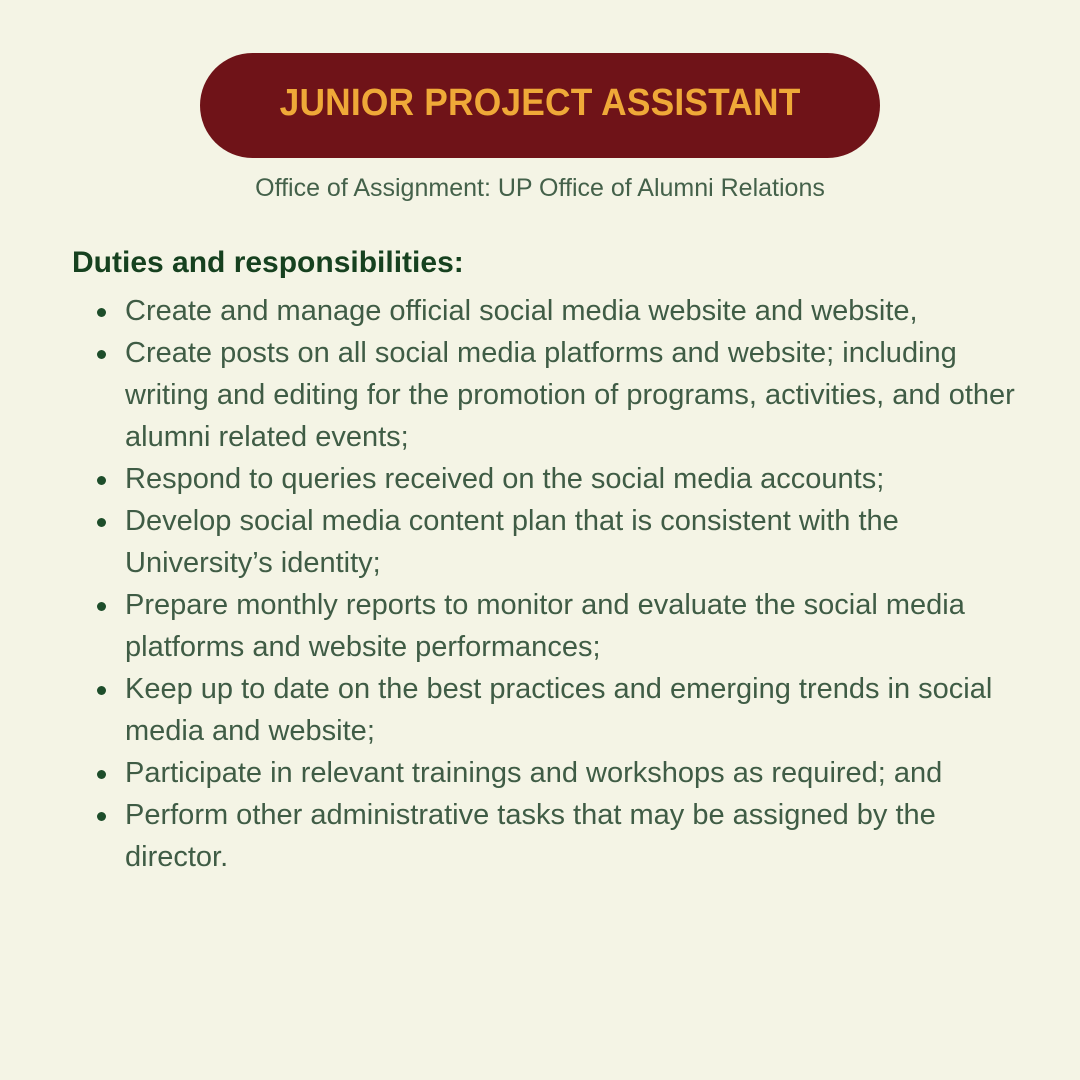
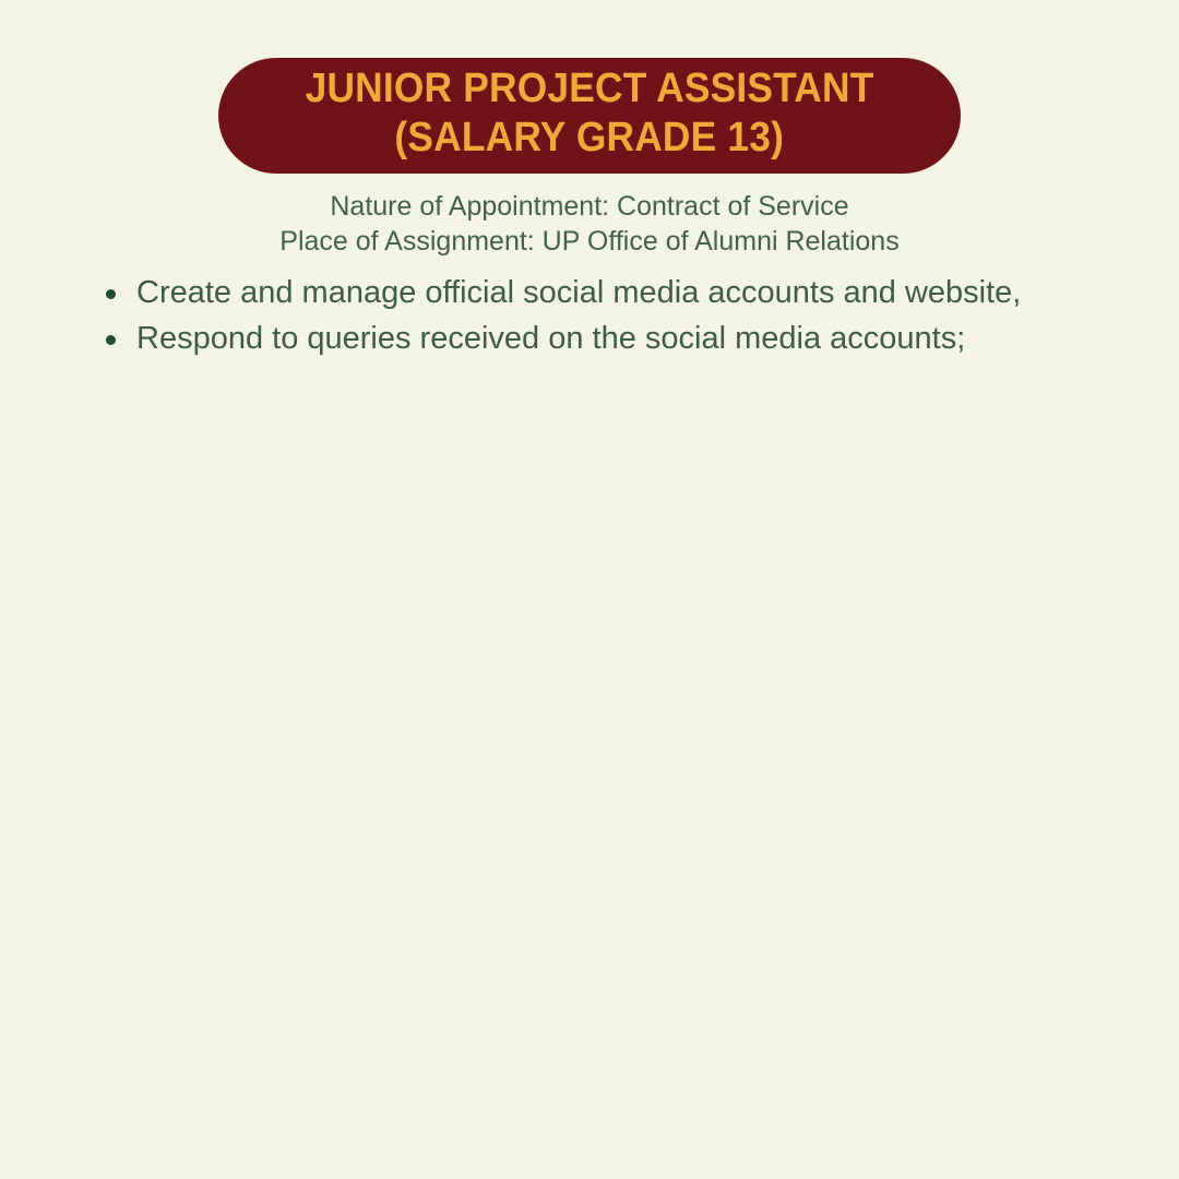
  JUNIOR PROJECT ASSISTANT
+ (SALARY GRADE 13)
+ Nature of Appointment: Contract of Service
- Office of Assignment: UP Office of Alumni Relations
+ Place of Assignment: UP Office of Alumni Relations
- Duties and responsibilities:
- Create and manage official social media website and website,
+ Create and manage official social media accounts and website,
- Create posts on all social media platforms and website; including writing and editing for the promotion of programs, activities, and other alumni related events;
  Respond to queries received on the social media accounts;
- Develop social media content plan that is consistent with the University’s identity;
- Prepare monthly reports to monitor and evaluate the social media platforms and website performances;
- Keep up to date on the best practices and emerging trends in social media and website;
- Participate in relevant trainings and workshops as required; and
- Perform other administrative tasks that may be assigned by the director.
